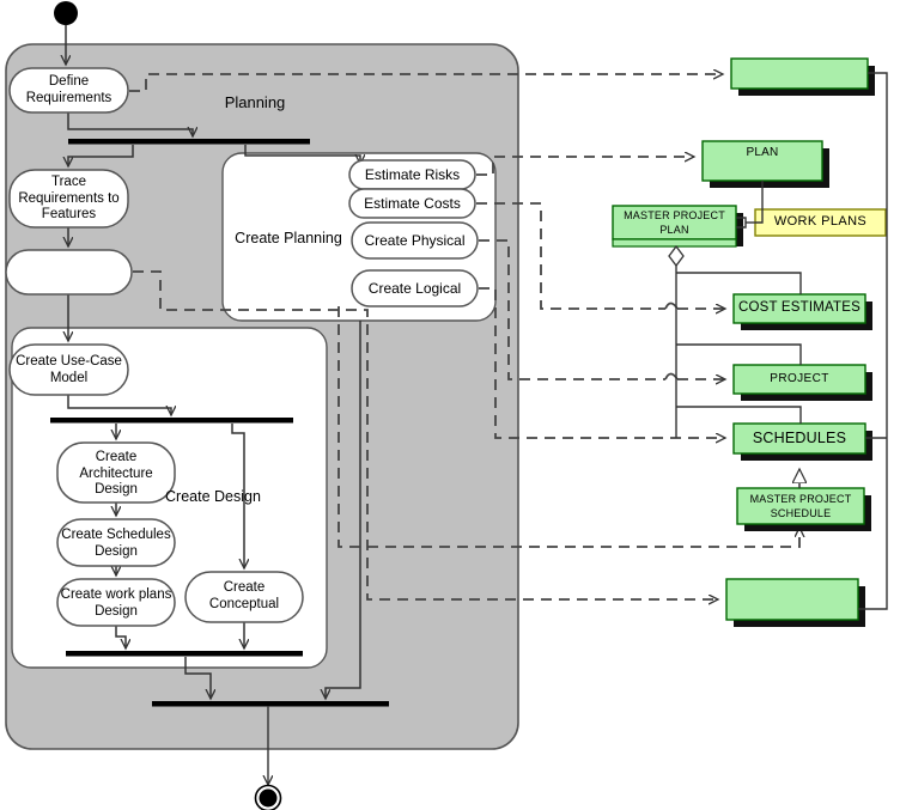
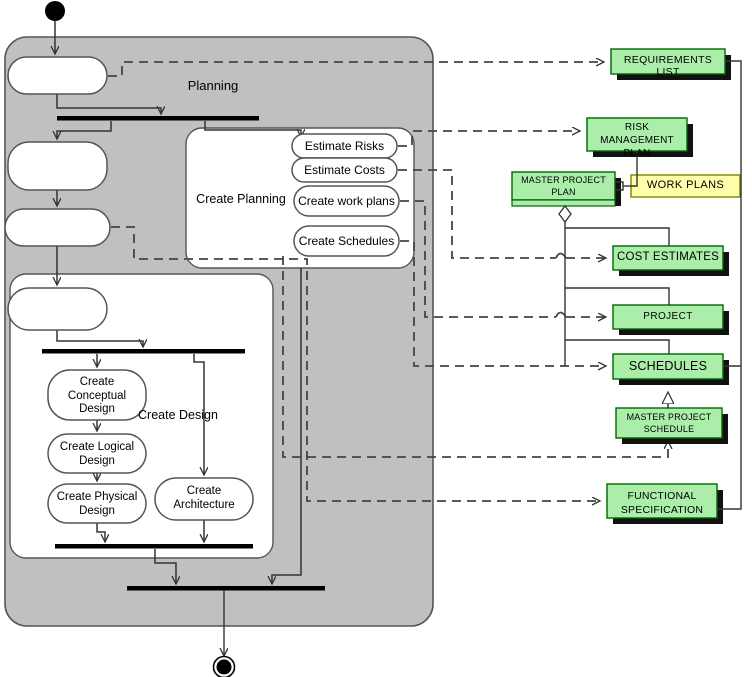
  Planning
  Create Planning
  Create Design
- Define
- Requirements
- Trace
- Requirements to
- Features
- Create Use-Case
- Model
  Create
- Architecture
+ Conceptual
  Design
- Create Schedules
+ Create Logical
  Design
- Create work plans
+ Create Physical
  Design
  Create
- Conceptual
+ Architecture
  Estimate Risks
  Estimate Costs
- Create Physical
+ Create work plans
- Create Logical
+ Create Schedules
+ REQUIREMENTS LIST
+ RISK MANAGEMENT
  PLAN
  MASTER PROJECT
  PLAN
  WORK PLANS
  COST ESTIMATES
  PROJECT
  SCHEDULES
  MASTER PROJECT
  SCHEDULE
+ FUNCTIONAL
+ SPECIFICATION
